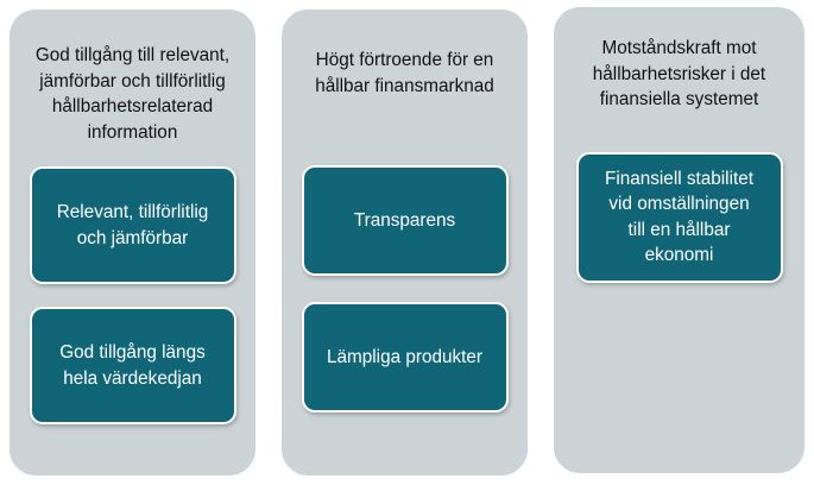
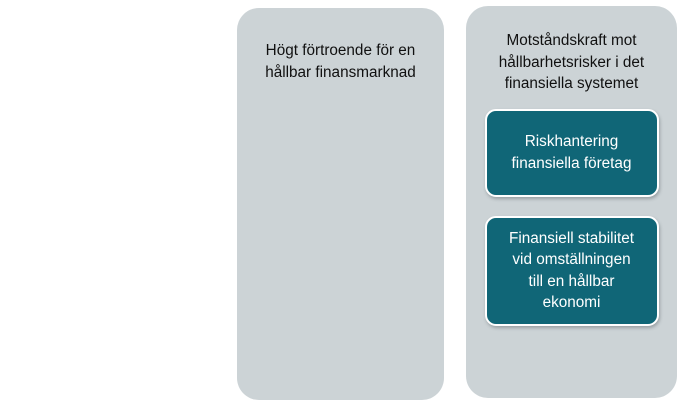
- God tillgång till relevant,
- jämförbar och tillförlitlig
- hållbarhetsrelaterad
- information
- Relevant, tillförlitlig
- och jämförbar
- God tillgång längs
- hela värdekedjan
  Högt förtroende för en
  hållbar finansmarknad
- Transparens
- Lämpliga produkter
  Motståndskraft mot
  hållbarhetsrisker i det
  finansiella systemet
+ Riskhantering
+ finansiella företag
  Finansiell stabilitet
  vid omställningen
  till en hållbar
  ekonomi
